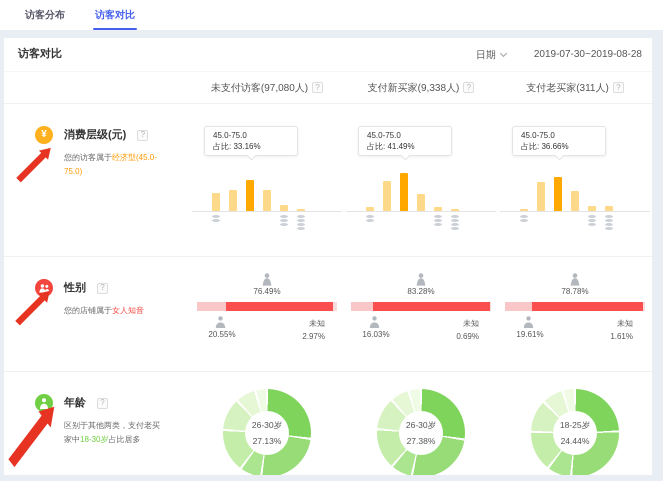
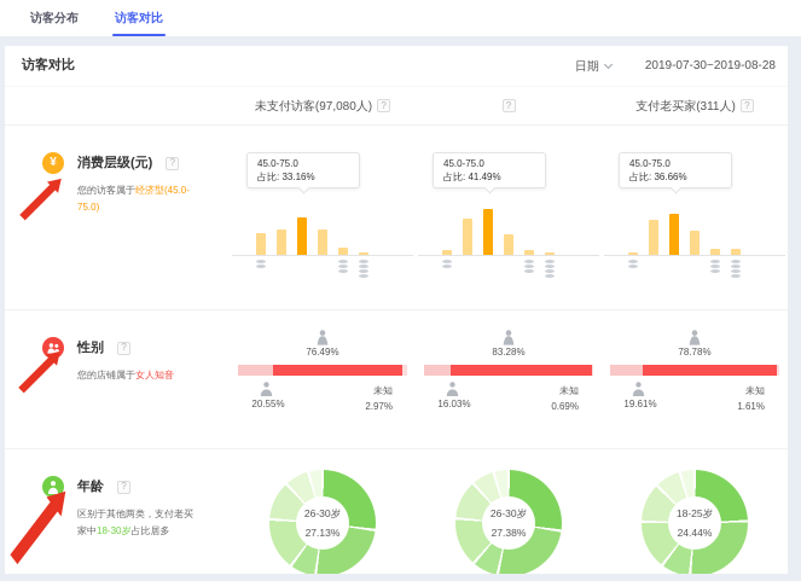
  访客分布
  访客对比
  访客对比
  日期
  2019-07-30~2019-08-28
  未支付访客(97,080人)
  ?
- 支付新买家(9,338人)
  ?
  支付老买家(311人)
  ?
  ¥
  消费层级(元)
  ?
  您的访客属于经济型(45.0-75.0)
  45.0-75.0
  占比: 33.16%
  45.0-75.0
  占比: 41.49%
  45.0-75.0
  占比: 36.66%
  性别
  ?
  您的店铺属于女人知音
  76.49%
  20.55%
  未知
  2.97%
  83.28%
  16.03%
  未知
  0.69%
  78.78%
  19.61%
  未知
  1.61%
  年龄
  ?
  区别于其他两类，支付老买家中18-30岁占比居多
  26-30岁
  27.13%
  26-30岁
  27.38%
  18-25岁
  24.44%
